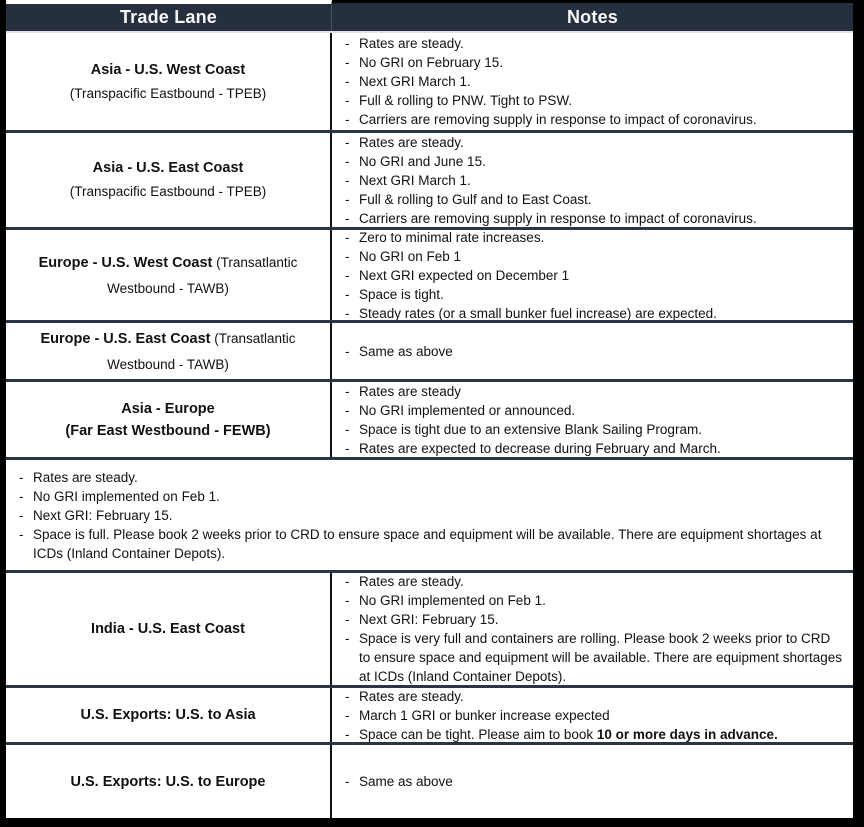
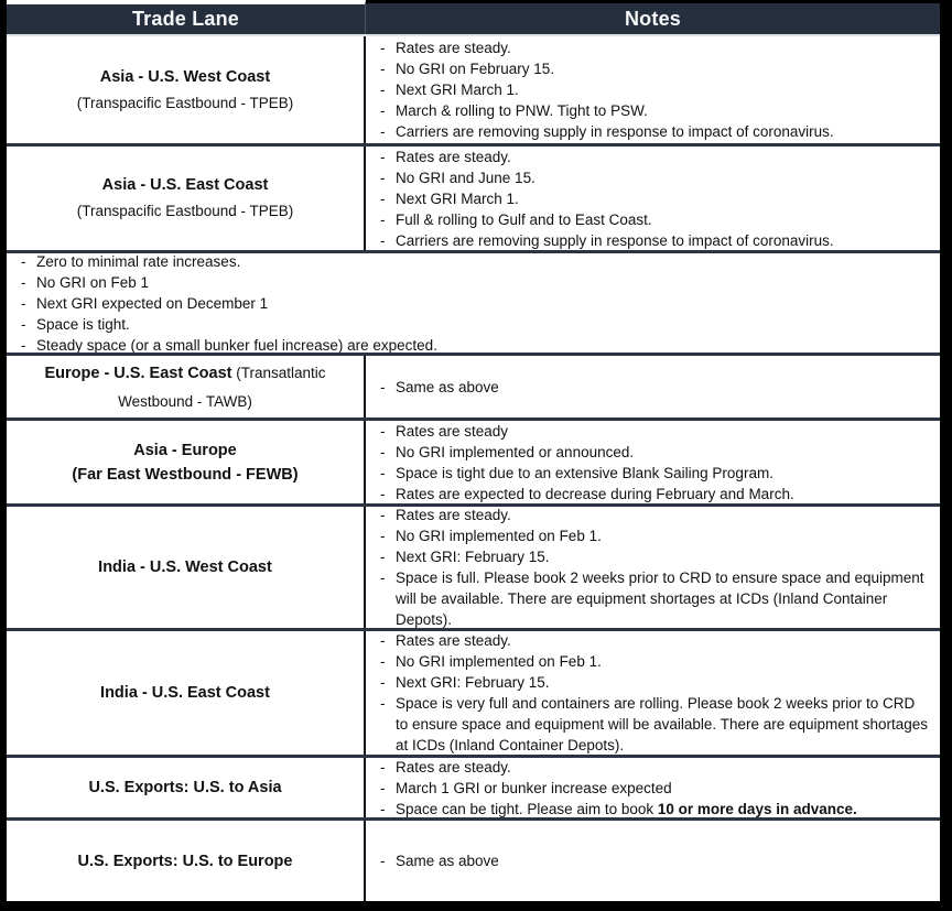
  Trade Lane
  Notes
  Asia - U.S. West Coast
  (Transpacific Eastbound - TPEB)
  -
  Rates are steady.
  -
  No GRI on February 15.
  -
  Next GRI March 1.
  -
- Full & rolling to PNW. Tight to PSW.
+ March & rolling to PNW. Tight to PSW.
  -
  Carriers are removing supply in response to impact of coronavirus.
  Asia - U.S. East Coast
  (Transpacific Eastbound - TPEB)
  -
  Rates are steady.
  -
  No GRI and June 15.
  -
  Next GRI March 1.
  -
  Full & rolling to Gulf and to East Coast.
  -
  Carriers are removing supply in response to impact of coronavirus.
- Europe - U.S. West Coast (Transatlantic Westbound - TAWB)
  -
  Zero to minimal rate increases.
  -
  No GRI on Feb 1
  -
  Next GRI expected on December 1
  -
  Space is tight.
  -
- Steady rates (or a small bunker fuel increase) are expected.
+ Steady space (or a small bunker fuel increase) are expected.
  Europe - U.S. East Coast (Transatlantic Westbound - TAWB)
  -
  Same as above
  Asia - Europe
  (Far East Westbound - FEWB)
  -
  Rates are steady
  -
  No GRI implemented or announced.
  -
  Space is tight due to an extensive Blank Sailing Program.
  -
  Rates are expected to decrease during February and March.
+ India - U.S. West Coast
  -
  Rates are steady.
  -
  No GRI implemented on Feb 1.
  -
  Next GRI: February 15.
  -
  Space is full. Please book 2 weeks prior to CRD to ensure space and equipment will be available. There are equipment shortages at ICDs (Inland Container Depots).
  India - U.S. East Coast
  -
  Rates are steady.
  -
  No GRI implemented on Feb 1.
  -
  Next GRI: February 15.
  -
  Space is very full and containers are rolling. Please book 2 weeks prior to CRD to ensure space and equipment will be available. There are equipment shortages at ICDs (Inland Container Depots).
  U.S. Exports: U.S. to Asia
  -
  Rates are steady.
  -
  March 1 GRI or bunker increase expected
  -
  Space can be tight. Please aim to book 10 or more days in advance.
  U.S. Exports: U.S. to Europe
  -
  Same as above
